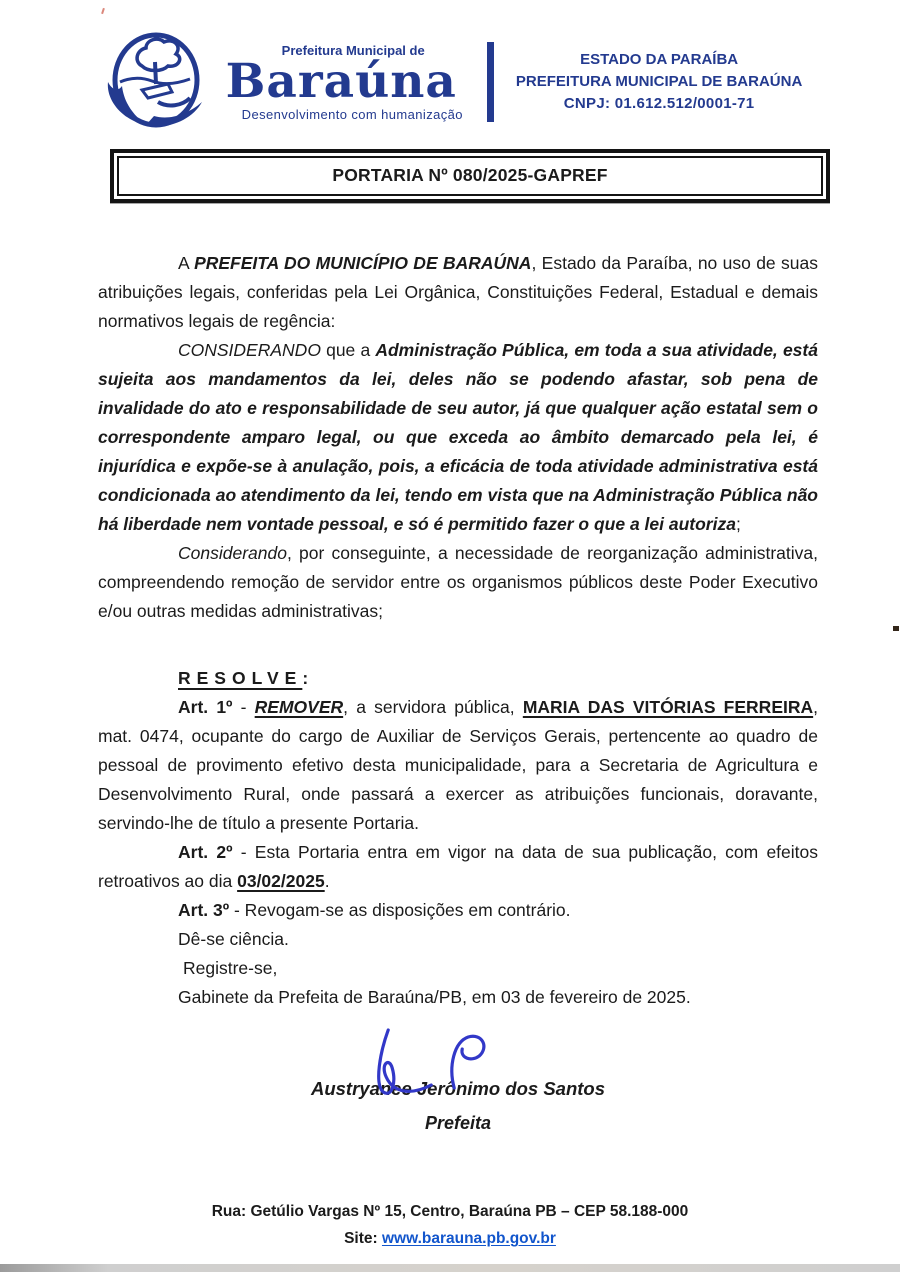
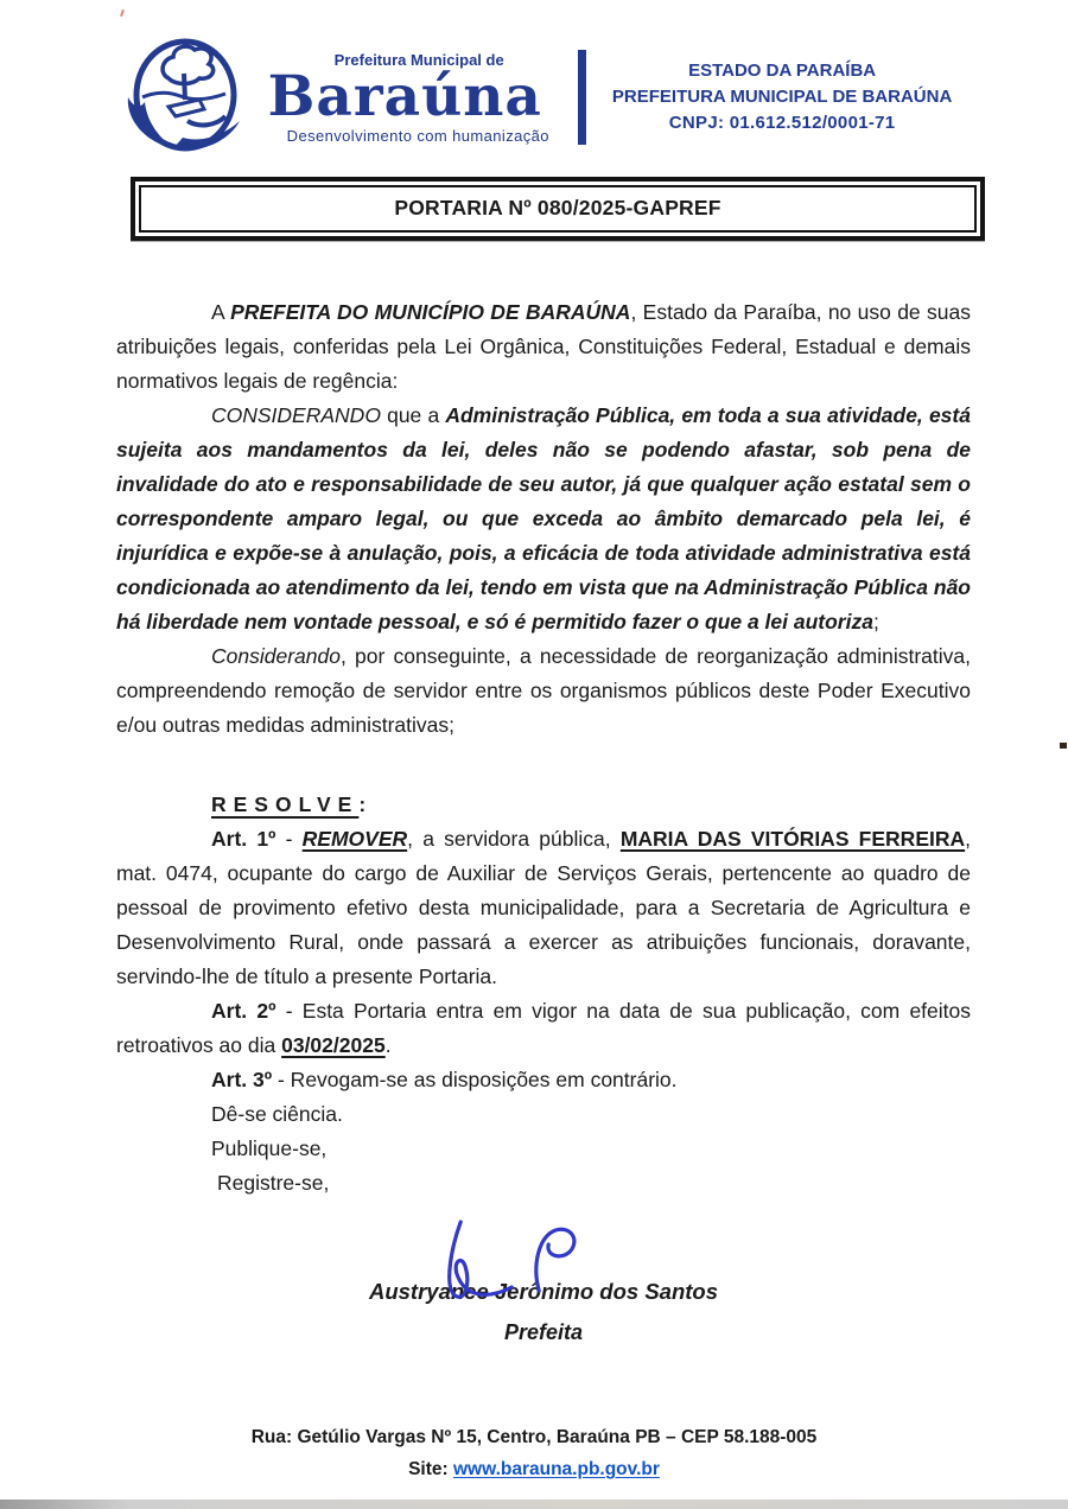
  Prefeitura Municipal de
  Baraúna
  Desenvolvimento com humanização
  ESTADO DA PARAÍBA
  PREFEITURA MUNICIPAL DE BARAÚNA
  CNPJ: 01.612.512/0001-71
  PORTARIA Nº 080/2025-GAPREF
  A PREFEITA DO MUNICÍPIO DE BARAÚNA, Estado da Paraíba, no uso de suas atribuições legais, conferidas pela Lei Orgânica, Constituições Federal, Estadual e demais normativos legais de regência:
  CONSIDERANDO que a Administração Pública, em toda a sua atividade, está sujeita aos mandamentos da lei, deles não se podendo afastar, sob pena de invalidade do ato e responsabilidade de seu autor, já que qualquer ação estatal sem o correspondente amparo legal, ou que exceda ao âmbito demarcado pela lei, é injurídica e expõe-se à anulação, pois, a eficácia de toda atividade administrativa está condicionada ao atendimento da lei, tendo em vista que na Administração Pública não há liberdade nem vontade pessoal, e só é permitido fazer o que a lei autoriza;
  Considerando, por conseguinte, a necessidade de reorganização administrativa, compreendendo remoção de servidor entre os organismos públicos deste Poder Executivo e/ou outras medidas administrativas;
  RESOLVE:
  Art. 1º - REMOVER, a servidora pública, MARIA DAS VITÓRIAS FERREIRA, mat. 0474, ocupante do cargo de Auxiliar de Serviços Gerais, pertencente ao quadro de pessoal de provimento efetivo desta municipalidade, para a Secretaria de Agricultura e Desenvolvimento Rural, onde passará a exercer as atribuições funcionais, doravante, servindo-lhe de título a presente Portaria.
  Art. 2º - Esta Portaria entra em vigor na data de sua publicação, com efeitos retroativos ao dia 03/02/2025.
  Art. 3º - Revogam-se as disposições em contrário.
  Dê-se ciência.
+ Publique-se,
  Registre-se,
- Gabinete da Prefeita de Baraúna/PB, em 03 de fevereiro de 2025.
  Austryaneerônimo dos Santos
  Prefeita
- Rua: Getúlio Vargas Nº 15, Centro, Baraúna PB – CEP 58.188-000
+ Rua: Getúlio Vargas Nº 15, Centro, Baraúna PB – CEP 58.188-005
  Site: www.barauna.pb.gov.br
